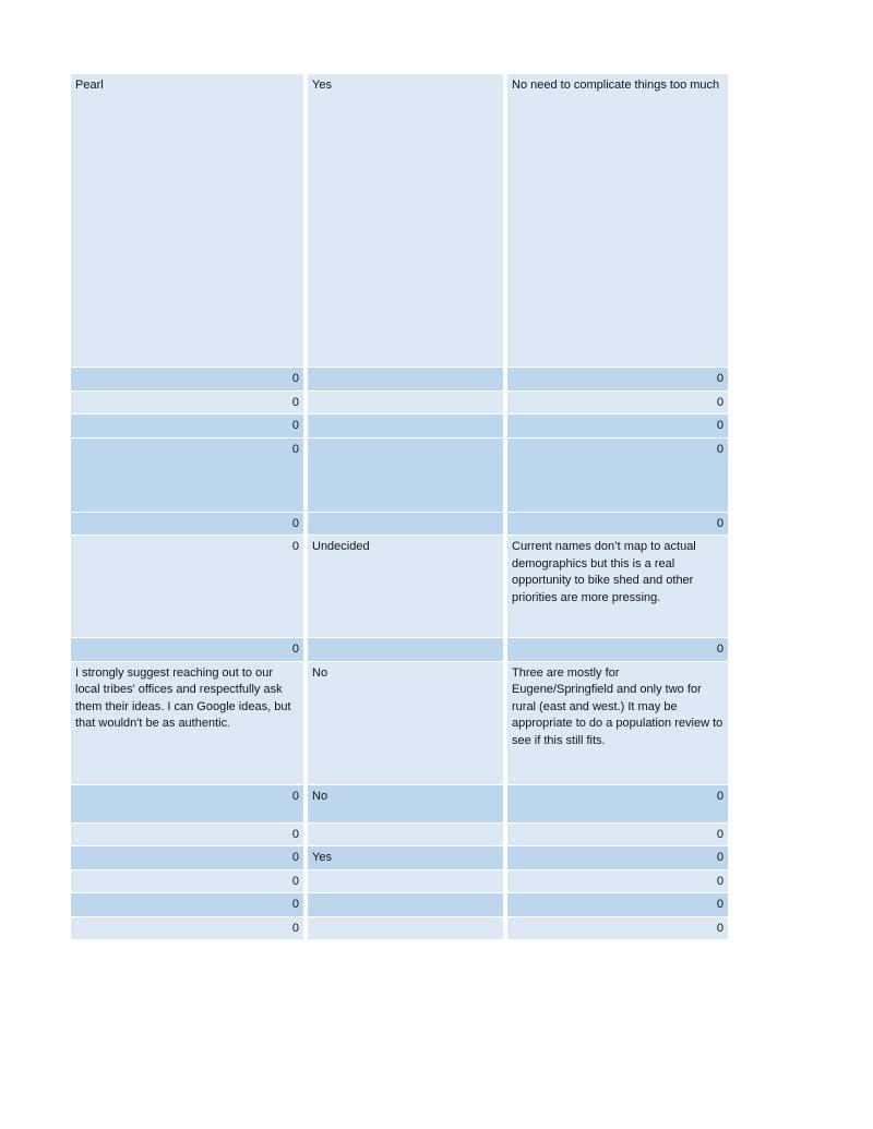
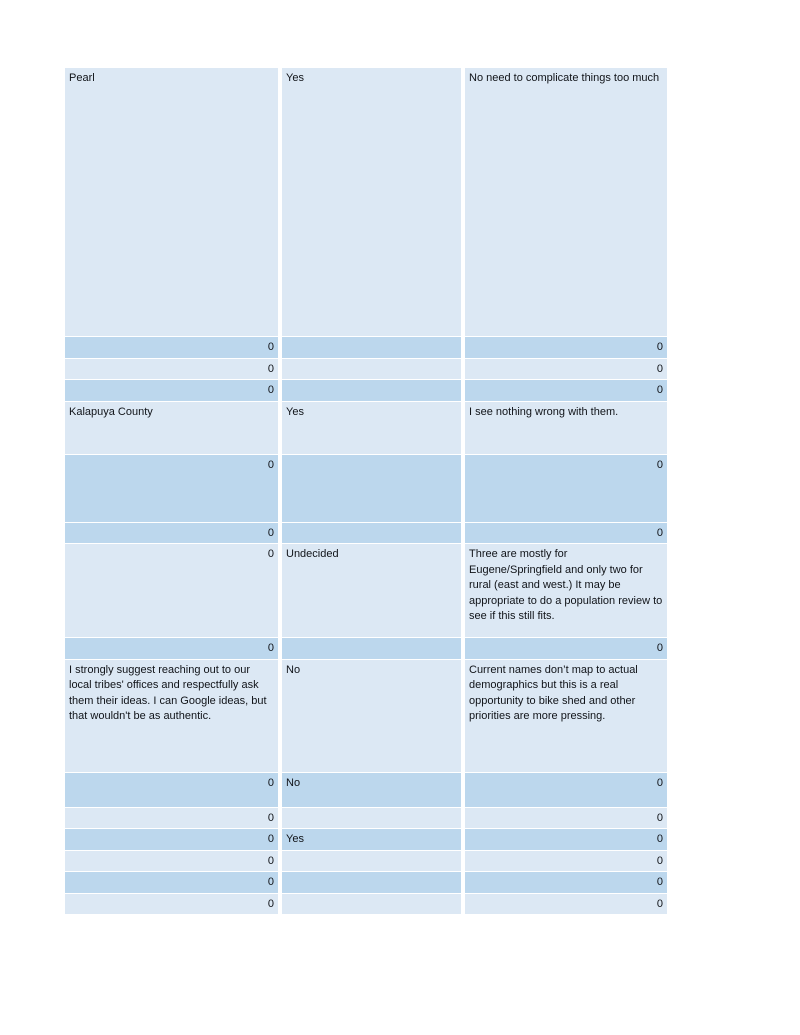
  Pearl	Yes	No need to complicate things too much
  0		0
  0		0
  0		0
+ Kalapuya County	Yes	I see nothing wrong with them.
  0		0
  0		0
- 0	Undecided	Current names don’t map to actual demographics but this is a real opportunity to bike shed and other priorities are more pressing.
+ 0	Undecided	Three are mostly for Eugene/Springfield and only two for rural (east and west.) It may be appropriate to do a population review to see if this still fits.
  0		0
- I strongly suggest reaching out to our local tribes' offices and respectfully ask them their ideas. I can Google ideas, but that wouldn't be as authentic.	No	Three are mostly for Eugene/Springfield and only two for rural (east and west.) It may be appropriate to do a population review to see if this still fits.
+ I strongly suggest reaching out to our local tribes' offices and respectfully ask them their ideas. I can Google ideas, but that wouldn't be as authentic.	No	Current names don’t map to actual demographics but this is a real opportunity to bike shed and other priorities are more pressing.
  0	No	0
  0		0
  0	Yes	0
  0		0
  0		0
  0		0
